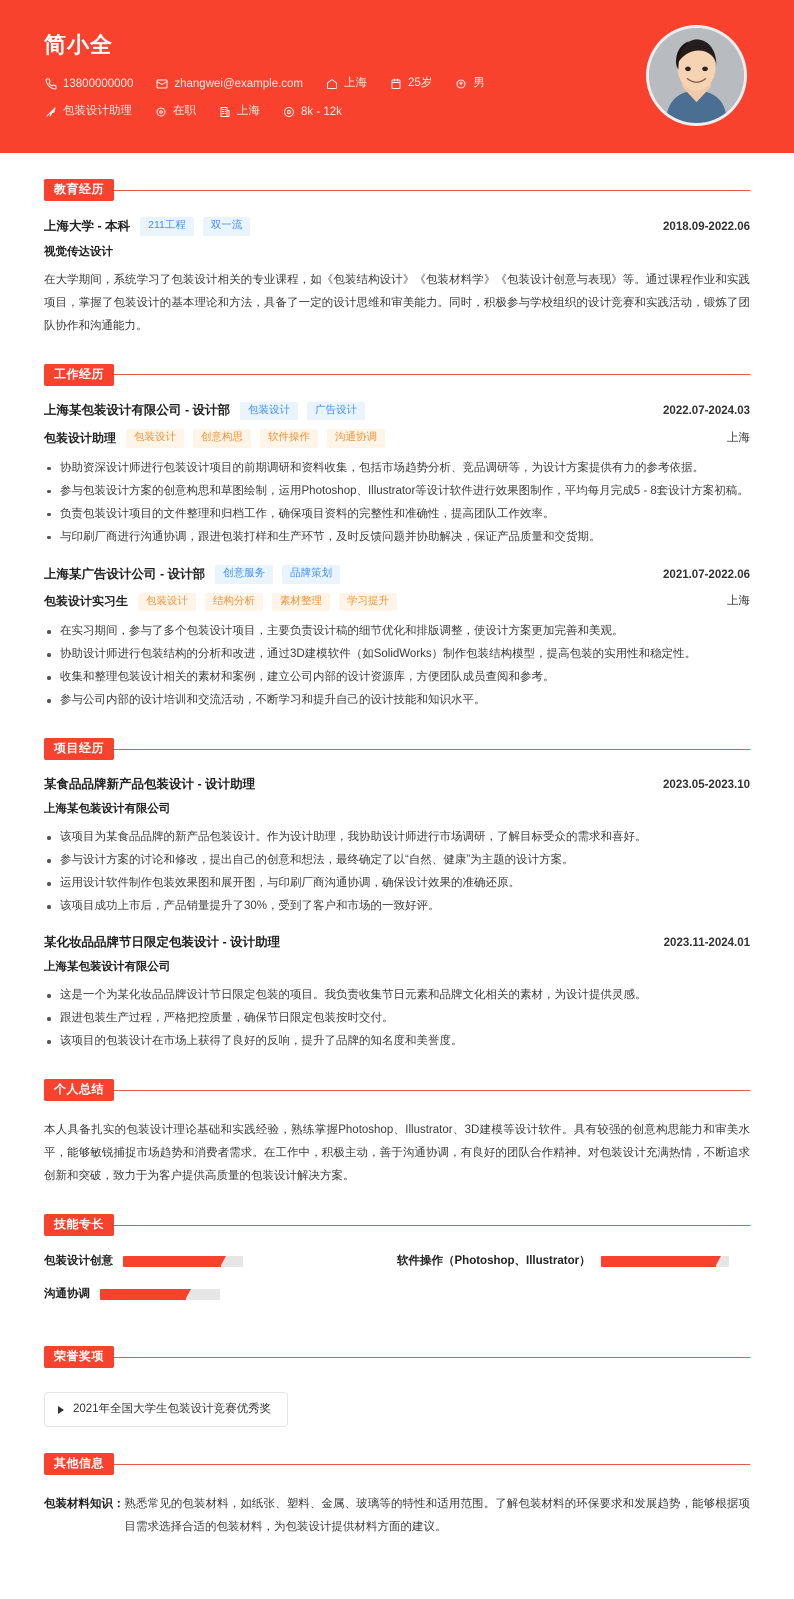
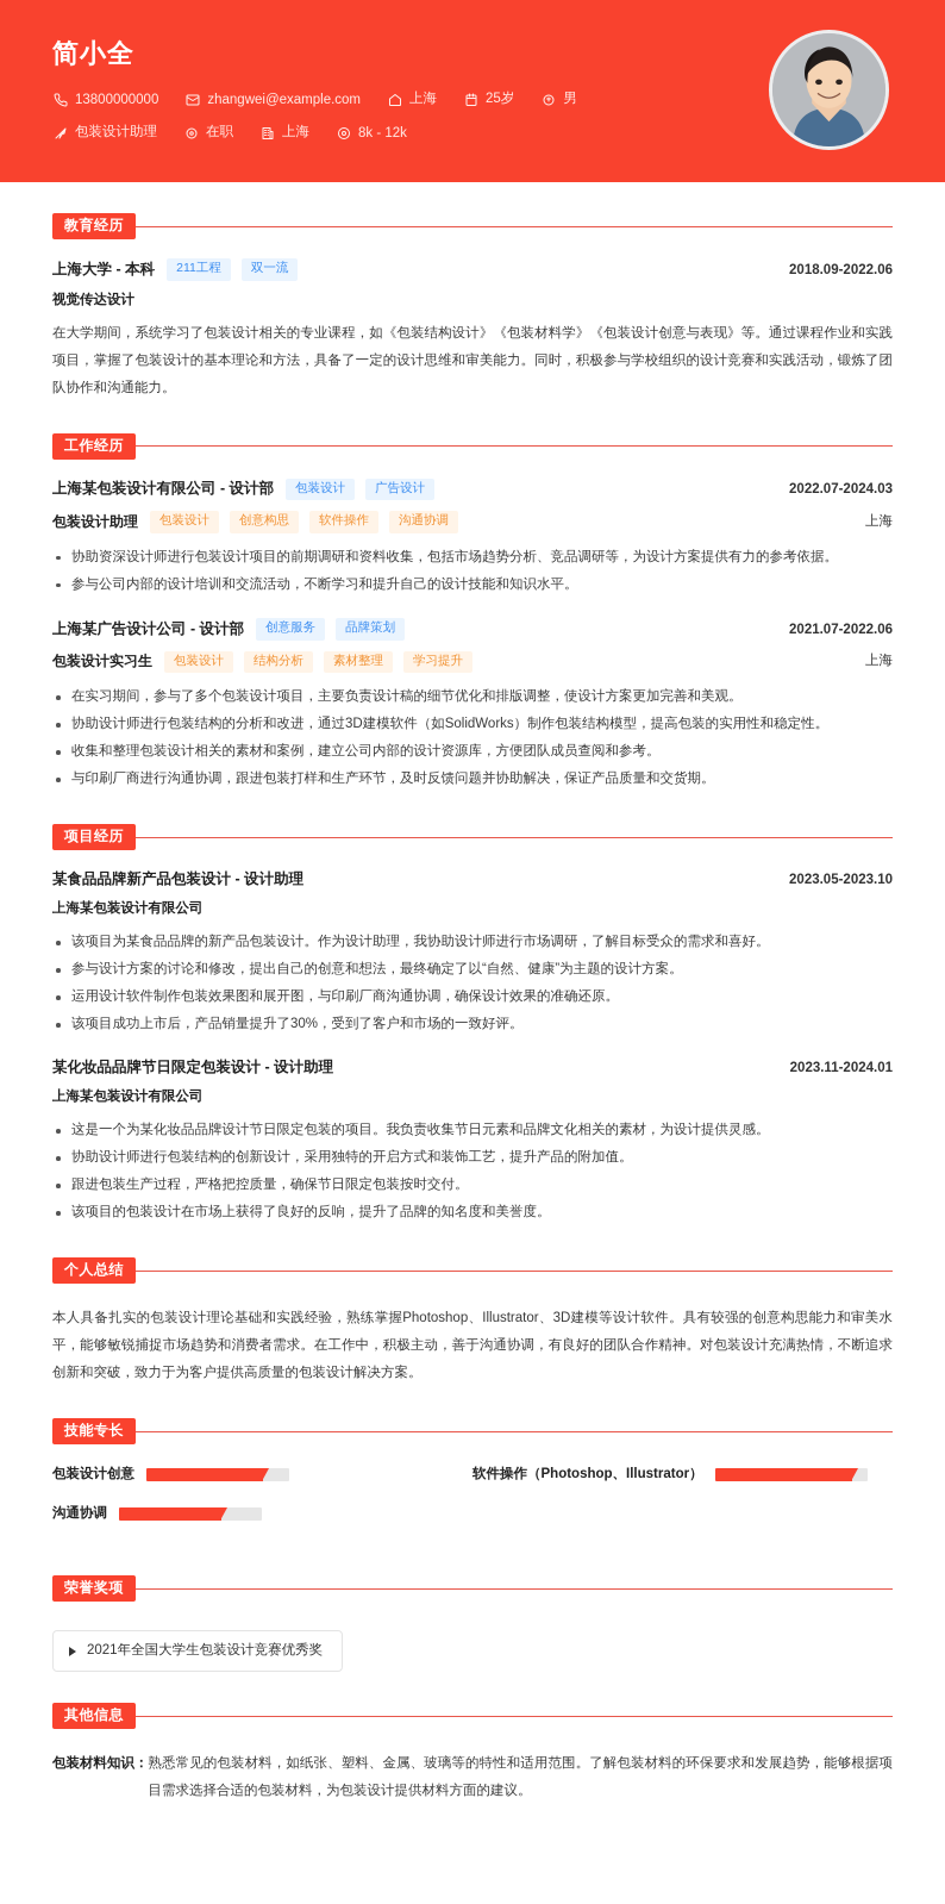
  简小全
  13800000000
  zhangwei@example.com
  上海
  25岁
  男
  包装设计助理
  在职
  上海
  8k - 12k
  教育经历
  上海大学 - 本科
  211工程
  双一流
  2018.09-2022.06
  视觉传达设计
  在大学期间，系统学习了包装设计相关的专业课程，如《包装结构设计》《包装材料学》《包装设计创意与表现》等。通过课程作业和实践项目，掌握了包装设计的基本理论和方法，具备了一定的设计思维和审美能力。同时，积极参与学校组织的设计竞赛和实践活动，锻炼了团队协作和沟通能力。
  工作经历
  上海某包装设计有限公司 - 设计部
  包装设计
  广告设计
  2022.07-2024.03
  包装设计助理
  包装设计
  创意构思
  软件操作
  沟通协调
  上海
  协助资深设计师进行包装设计项目的前期调研和资料收集，包括市场趋势分析、竞品调研等，为设计方案提供有力的参考依据。
- 参与包装设计方案的创意构思和草图绘制，运用Photoshop、Illustrator等设计软件进行效果图制作，平均每月完成5 - 8套设计方案初稿。
- 负责包装设计项目的文件整理和归档工作，确保项目资料的完整性和准确性，提高团队工作效率。
- 与印刷厂商进行沟通协调，跟进包装打样和生产环节，及时反馈问题并协助解决，保证产品质量和交货期。
+ 参与公司内部的设计培训和交流活动，不断学习和提升自己的设计技能和知识水平。
  上海某广告设计公司 - 设计部
  创意服务
  品牌策划
  2021.07-2022.06
  包装设计实习生
  包装设计
  结构分析
  素材整理
  学习提升
  上海
  在实习期间，参与了多个包装设计项目，主要负责设计稿的细节优化和排版调整，使设计方案更加完善和美观。
  协助设计师进行包装结构的分析和改进，通过3D建模软件（如SolidWorks）制作包装结构模型，提高包装的实用性和稳定性。
  收集和整理包装设计相关的素材和案例，建立公司内部的设计资源库，方便团队成员查阅和参考。
- 参与公司内部的设计培训和交流活动，不断学习和提升自己的设计技能和知识水平。
+ 与印刷厂商进行沟通协调，跟进包装打样和生产环节，及时反馈问题并协助解决，保证产品质量和交货期。
  项目经历
  某食品品牌新产品包装设计 - 设计助理
  2023.05-2023.10
  上海某包装设计有限公司
  该项目为某食品品牌的新产品包装设计。作为设计助理，我协助设计师进行市场调研，了解目标受众的需求和喜好。
  参与设计方案的讨论和修改，提出自己的创意和想法，最终确定了以“自然、健康”为主题的设计方案。
  运用设计软件制作包装效果图和展开图，与印刷厂商沟通协调，确保设计效果的准确还原。
  该项目成功上市后，产品销量提升了30%，受到了客户和市场的一致好评。
  某化妆品品牌节日限定包装设计 - 设计助理
  2023.11-2024.01
  上海某包装设计有限公司
  这是一个为某化妆品品牌设计节日限定包装的项目。我负责收集节日元素和品牌文化相关的素材，为设计提供灵感。
+ 协助设计师进行包装结构的创新设计，采用独特的开启方式和装饰工艺，提升产品的附加值。
  跟进包装生产过程，严格把控质量，确保节日限定包装按时交付。
  该项目的包装设计在市场上获得了良好的反响，提升了品牌的知名度和美誉度。
  个人总结
  本人具备扎实的包装设计理论基础和实践经验，熟练掌握Photoshop、Illustrator、3D建模等设计软件。具有较强的创意构思能力和审美水平，能够敏锐捕捉市场趋势和消费者需求。在工作中，积极主动，善于沟通协调，有良好的团队合作精神。对包装设计充满热情，不断追求创新和突破，致力于为客户提供高质量的包装设计解决方案。
  技能专长
  包装设计创意
  软件操作（Photoshop、Illustrator）
  沟通协调
  荣誉奖项
  2021年全国大学生包装设计竞赛优秀奖
  其他信息
  包装材料知识：
  熟悉常见的包装材料，如纸张、塑料、金属、玻璃等的特性和适用范围。了解包装材料的环保要求和发展趋势，能够根据项目需求选择合适的包装材料，为包装设计提供材料方面的建议。
